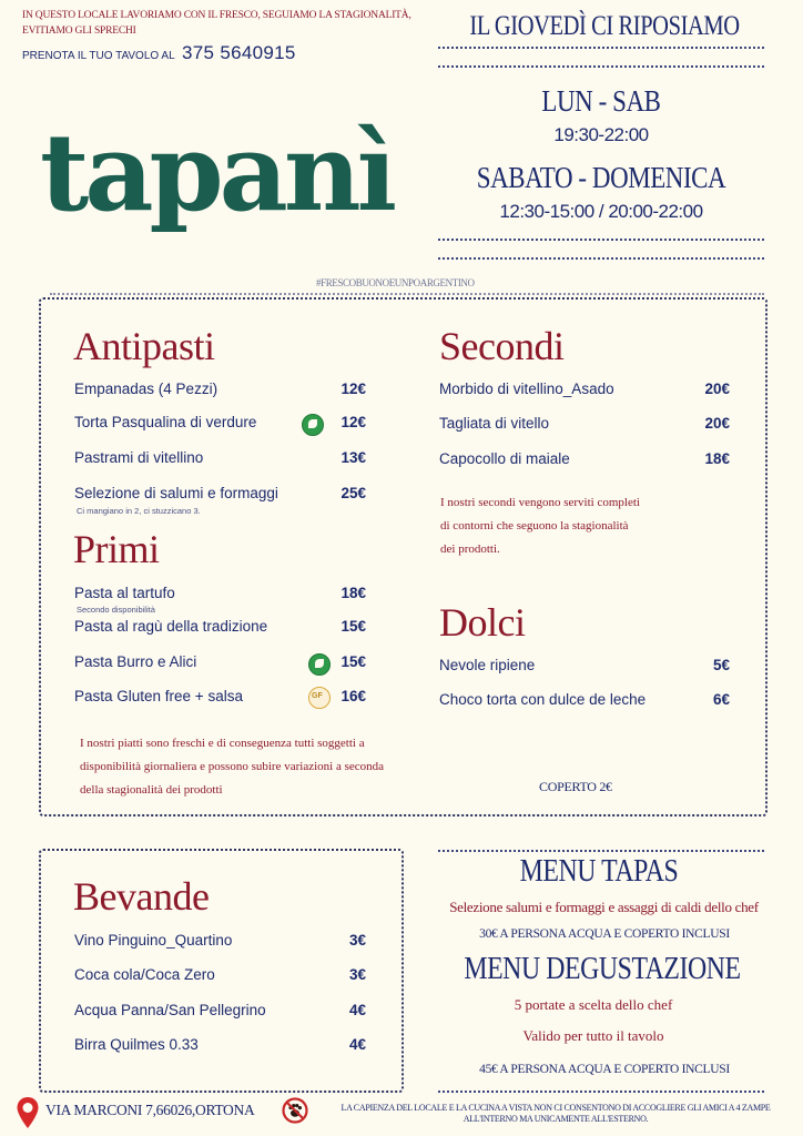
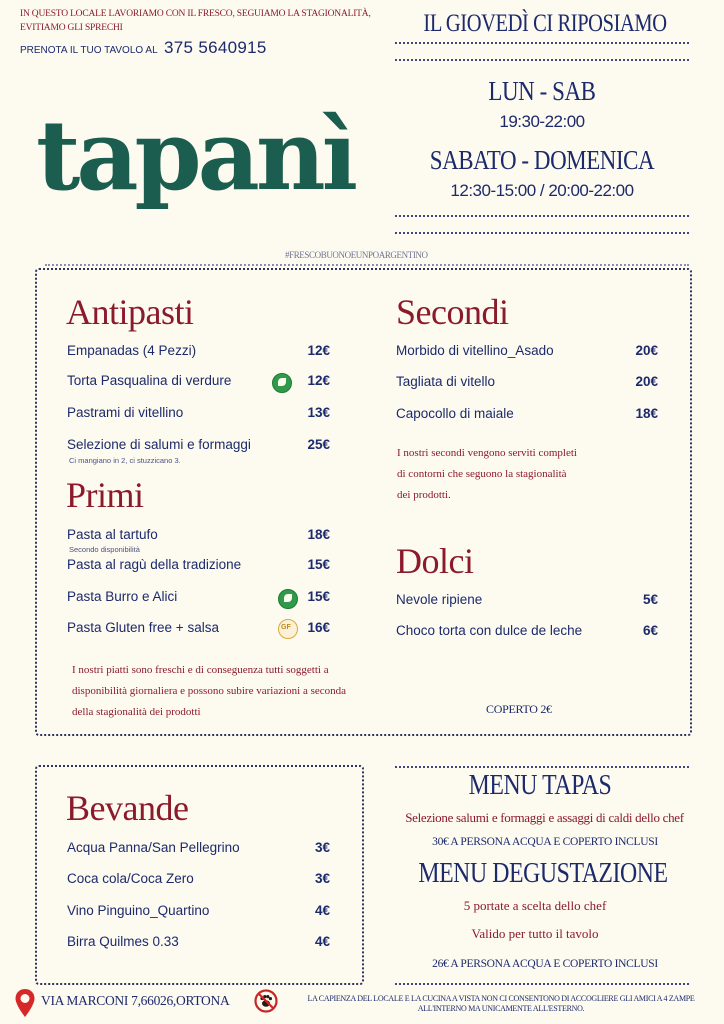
  IN QUESTO LOCALE LAVORIAMO CON IL FRESCO, SEGUIAMO LA STAGIONALITÀ, EVITIAMO GLI SPRECHI
  PRENOTA IL TUO TAVOLO AL 375 5640915
  tapanì
  #FRESCOBUONOEUNPOARGENTINO
  IL GIOVEDÌ CI RIPOSIAMO
  LUN - SAB
  19:30-22:00
  SABATO - DOMENICA
  12:30-15:00 / 20:00-22:00
  Antipasti
  Empanadas (4 Pezzi)
  12€
  Torta Pasqualina di verdure
  12€
  Pastrami di vitellino
  13€
  Selezione di salumi e formaggi
  25€
  Ci mangiano in 2, ci stuzzicano 3.
  Primi
  Pasta al tartufo
  18€
  Secondo disponibilità
  Pasta al ragù della tradizione
  15€
  Pasta Burro e Alici
  15€
  Pasta Gluten free + salsa
  16€
  I nostri piatti sono freschi e di conseguenza tutti soggetti a disponibilità giornaliera e possono subire variazioni a seconda della stagionalità dei prodotti
  Secondi
  Morbido di vitellino_Asado
  20€
  Tagliata di vitello
  20€
  Capocollo di maiale
  18€
  I nostri secondi vengono serviti completi di contorni che seguono la stagionalità dei prodotti.
  Dolci
  Nevole ripiene
  5€
  Choco torta con dulce de leche
  6€
  COPERTO 2€
  Bevande
- Vino Pinguino_Quartino
+ Acqua Panna/San Pellegrino
  3€
  Coca cola/Coca Zero
  3€
- Acqua Panna/San Pellegrino
+ Vino Pinguino_Quartino
  4€
  Birra Quilmes 0.33
  4€
  MENU TAPAS
  Selezione salumi e formaggi e assaggi di caldi dello chef
  30€ A PERSONA ACQUA E COPERTO INCLUSI
  MENU DEGUSTAZIONE
  5 portate a scelta dello chef
  Valido per tutto il tavolo
- 45€ A PERSONA ACQUA E COPERTO INCLUSI
+ 26€ A PERSONA ACQUA E COPERTO INCLUSI
  VIA MARCONI 7,66026,ORTONA
  LA CAPIENZA DEL LOCALE E LA CUCINA A VISTA NON CI CONSENTONO DI ACCOGLIERE GLI AMICI A 4 ZAMPE ALL'INTERNO MA UNICAMENTE ALL'ESTERNO.
